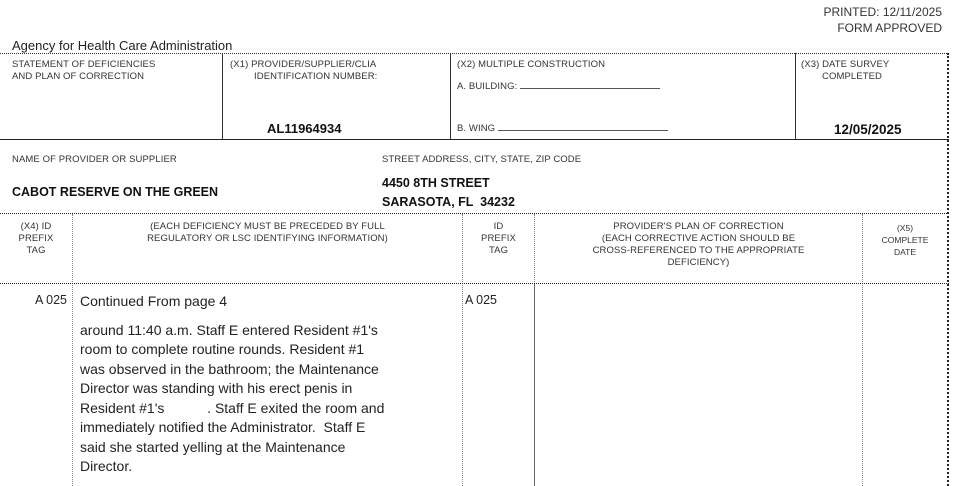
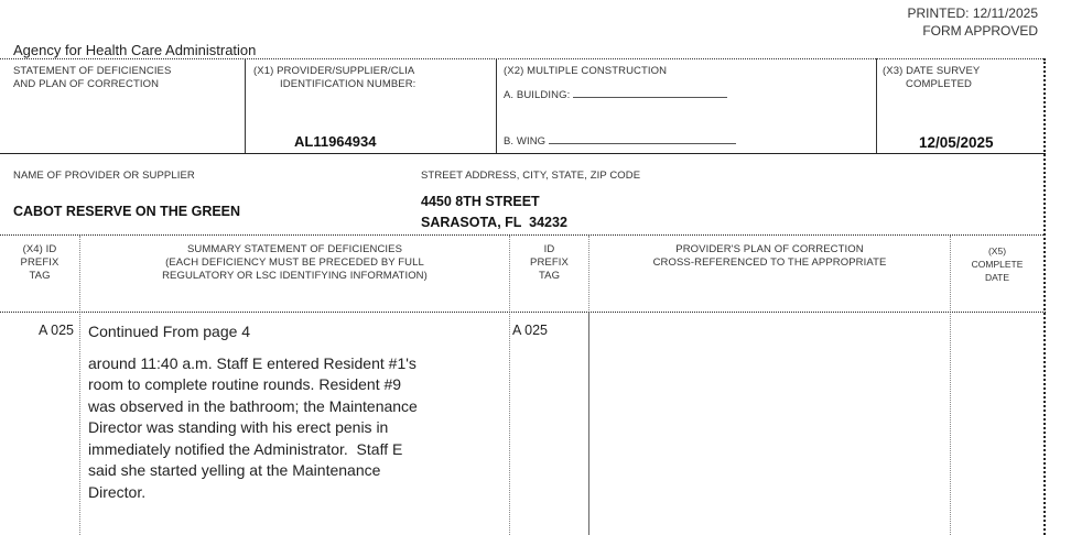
  PRINTED: 12/11/2025
  FORM APPROVED
  Agency for Health Care Administration
  STATEMENT OF DEFICIENCIES
  AND PLAN OF CORRECTION
  (X1) PROVIDER/SUPPLIER/CLIA
  IDENTIFICATION NUMBER:
  AL11964934
  (X2) MULTIPLE CONSTRUCTION
  A. BUILDING:
  B. WING
  (X3) DATE SURVEY
  COMPLETED
  12/05/2025
  NAME OF PROVIDER OR SUPPLIER
  CABOT RESERVE ON THE GREEN
  STREET ADDRESS, CITY, STATE, ZIP CODE
  4450 8TH STREET
  SARASOTA, FL 34232
  (X4) ID
  PREFIX
  TAG
+ SUMMARY STATEMENT OF DEFICIENCIES
  (EACH DEFICIENCY MUST BE PRECEDED BY FULL
  REGULATORY OR LSC IDENTIFYING INFORMATION)
  ID
  PREFIX
  TAG
  PROVIDER'S PLAN OF CORRECTION
- (EACH CORRECTIVE ACTION SHOULD BE
  CROSS-REFERENCED TO THE APPROPRIATE
- DEFICIENCY)
  (X5)
  COMPLETE
  DATE
  A 025
  Continued From page 4
  around 11:40 a.m. Staff E entered Resident #1's
- room to complete routine rounds. Resident #1
+ room to complete routine rounds. Resident #9
  was observed in the bathroom; the Maintenance
  Director was standing with his erect penis in
- Resident #1's . Staff E exited the room and
  immediately notified the Administrator. Staff E
  said she started yelling at the Maintenance
  Director.
  A 025
